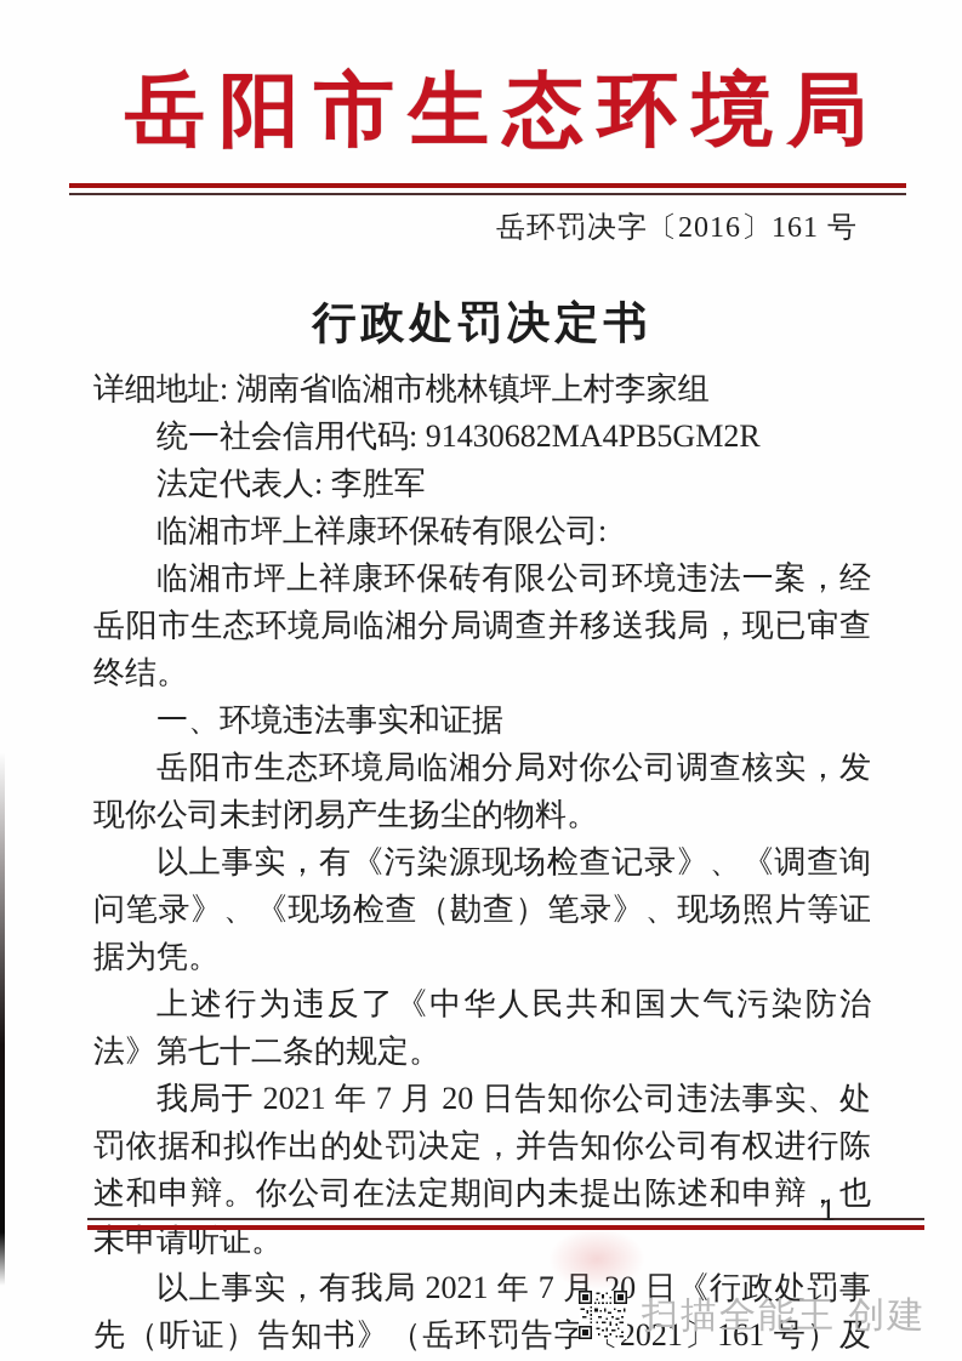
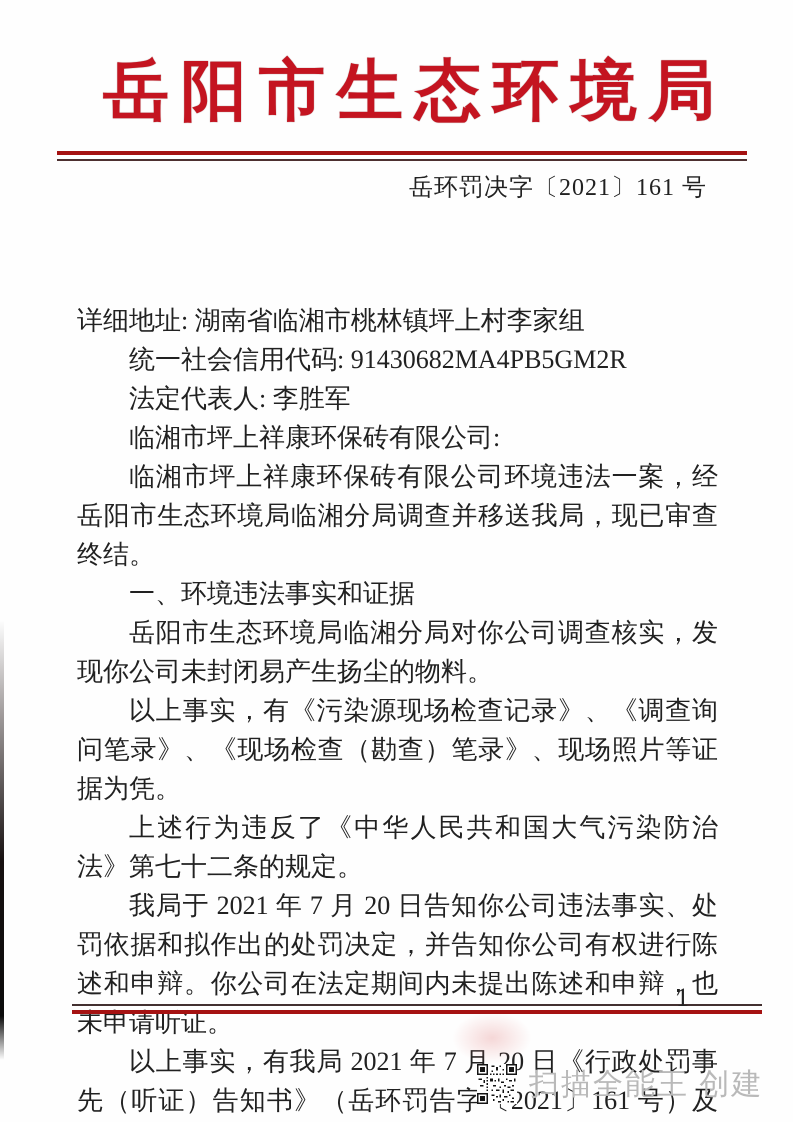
  岳阳市生态环境局
- 岳环罚决字〔2016〕161 号
+ 岳环罚决字〔2021〕161 号
- 行政处罚决定书
  详细地址: 湖南省临湘市桃林镇坪上村李家组
  统一社会信用代码: 91430682MA4PB5GM2R
  法定代表人: 李胜军
  临湘市坪上祥康环保砖有限公司:
  临湘市坪上祥康环保砖有限公司环境违法一案，经岳阳市生态环境局临湘分局调查并移送我局，现已审查终结。
  一、环境违法事实和证据
  岳阳市生态环境局临湘分局对你公司调查核实，发现你公司未封闭易产生扬尘的物料。
  以上事实，有《污染源现场检查记录》、《调查询问笔录》、《现场检查（勘查）笔录》、现场照片等证据为凭。
  上述行为违反了《中华人民共和国大气污染防治法》第七十二条的规定。
  我局于 2021 年 7 月 20 日告知你公司违法事实、处罚依据和拟作出的处罚决定，并告知你公司有权进行陈述和申辩。你公司在法定期间内未提出陈述和申辩，也未申请听证。
  以上事实，有我局 2021 年 7 日《行政处罚事先（听证）告知书》（岳环罚告字2021〕161 号）及
  1
  扫描全能王 创建
